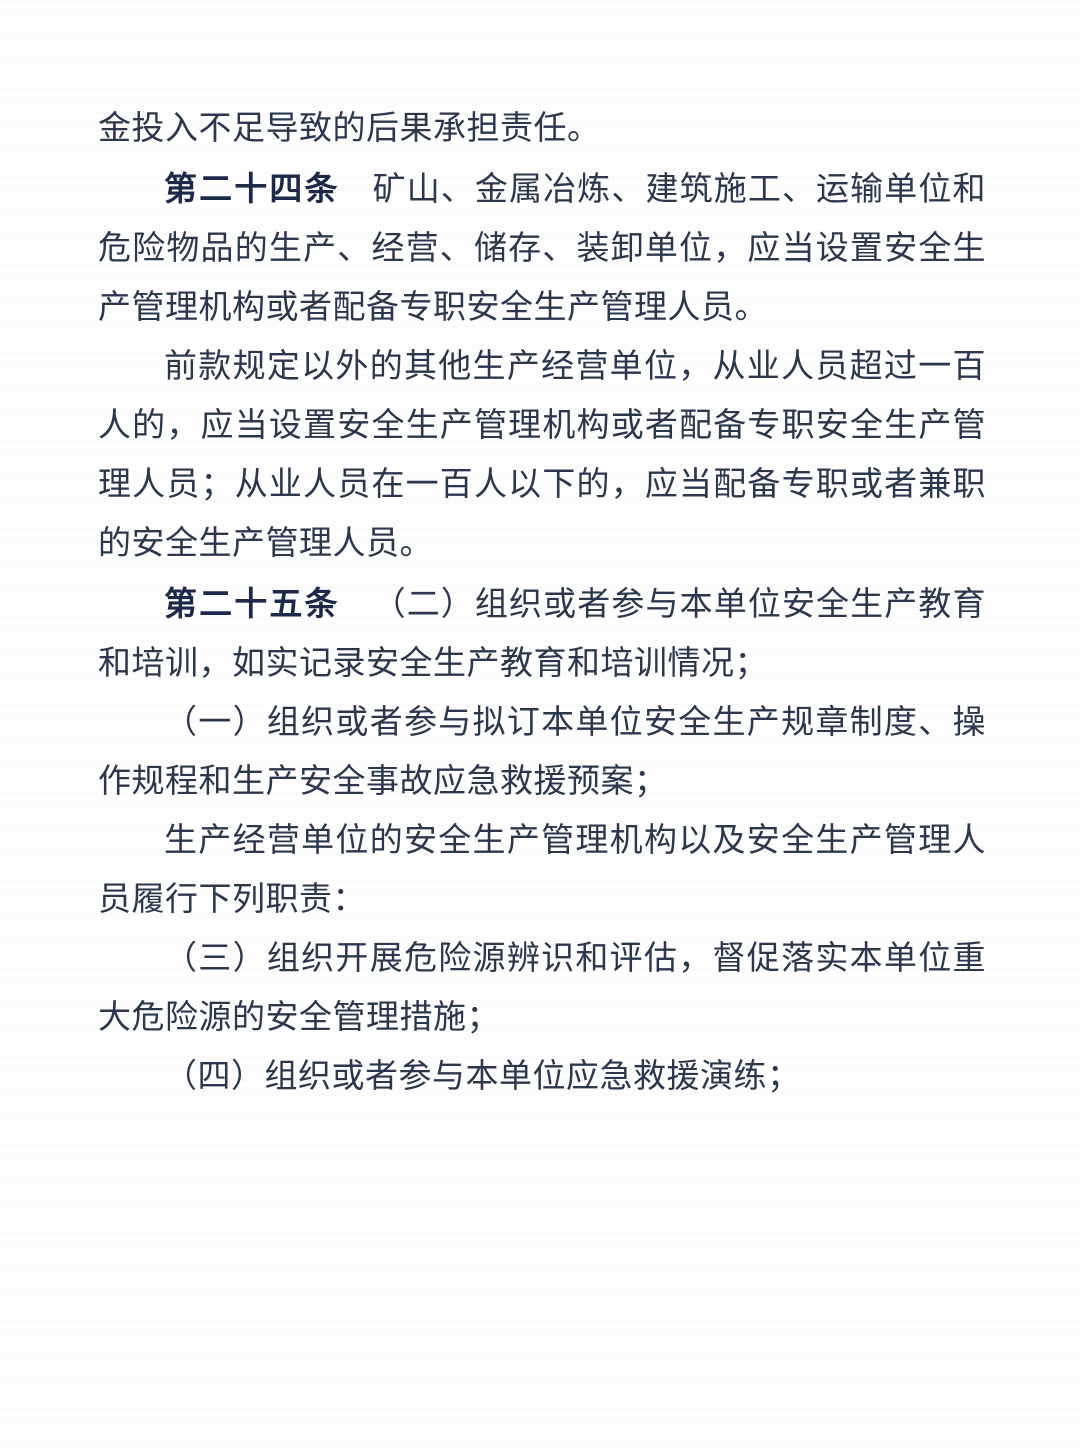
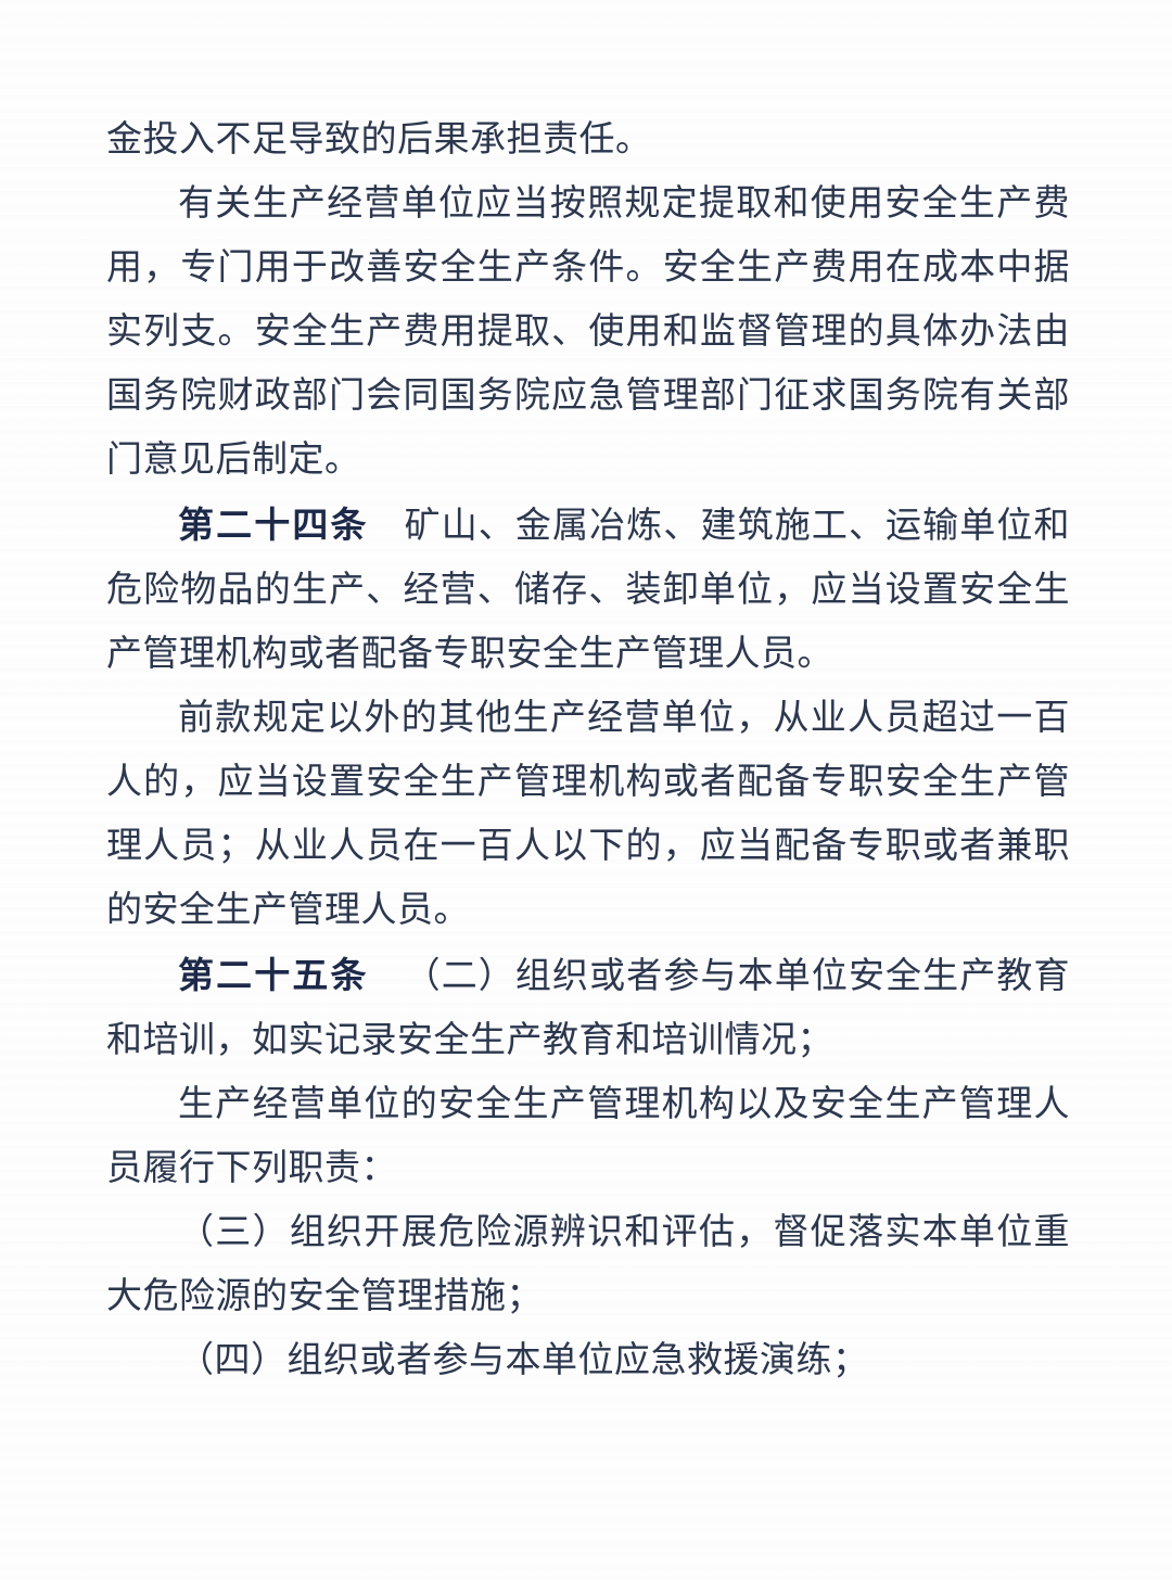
  金投入不足导致的后果承担责任。
+ 有关生产经营单位应当按照规定提取和使用安全生产费用，专门用于改善安全生产条件。安全生产费用在成本中据实列支。安全生产费用提取、使用和监督管理的具体办法由国务院财政部门会同国务院应急管理部门征求国务院有关部门意见后制定。
  第二十四条 矿山、金属冶炼、建筑施工、运输单位和危险物品的生产、经营、储存、装卸单位，应当设置安全生产管理机构或者配备专职安全生产管理人员。
  前款规定以外的其他生产经营单位，从业人员超过一百人的，应当设置安全生产管理机构或者配备专职安全生产管理人员；从业人员在一百人以下的，应当配备专职或者兼职的安全生产管理人员。
  第二十五条 （二）组织或者参与本单位安全生产教育和培训，如实记录安全生产教育和培训情况；
- （一）组织或者参与拟订本单位安全生产规章制度、操作规程和生产安全事故应急救援预案；
  生产经营单位的安全生产管理机构以及安全生产管理人员履行下列职责：
  （三）组织开展危险源辨识和评估，督促落实本单位重大危险源的安全管理措施；
  （四）组织或者参与本单位应急救援演练；
